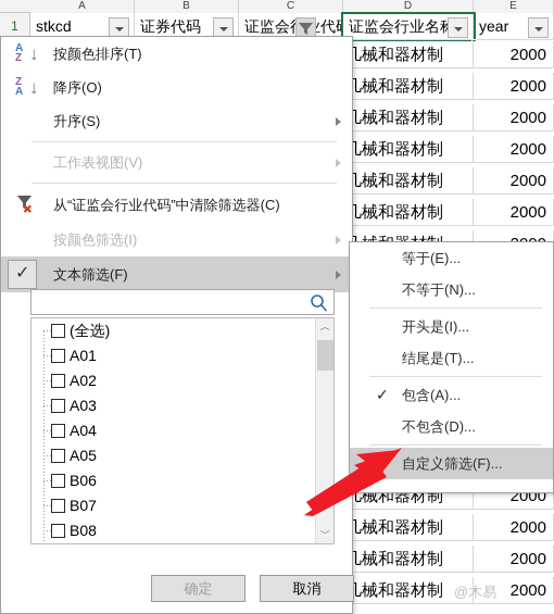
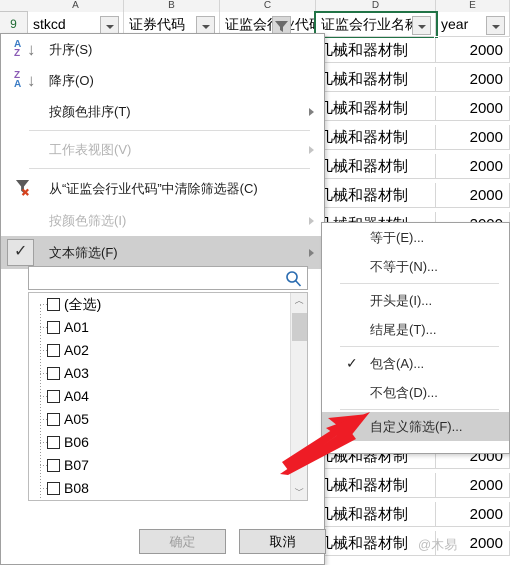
  A
  B
  C
  D
  E
- 1
+ 9
  stkcd
  证券代码
  证监会行业名
  year
  几械和器材制
  2000
  几械和器材制
  2000
  几械和器材制
  2000
  几械和器材制
  2000
  几械和器材制
  2000
  几械和器材制
  2000
  几械和器材制
  2000
  几械和器材制
  2000
  几械和器材制
  2000
  械和器材制
  2000
  A
  Z
  ↓
- 按颜色排序(T)
+ 升序(S)
  Z
  A
  ↓
  降序(O)
- 升序(S)
+ 按颜色排序(T)
  工作表视图(V)
  从“证监会行业代码”中清除筛选器(C)
  按颜色筛选(I)
  文本筛选(F)
  (全选)
  A01
  A02
  A03
  A04
  A05
  B06
  B07
  B08
  ︿
  ﹀
  确定
  取消
  等于(E)...
  不等于(N)...
  开头是(I)...
  结尾是(T)...
  ✓
  包含(A)...
  不包含(D)...
  自定义筛选(F)...
  @木易
